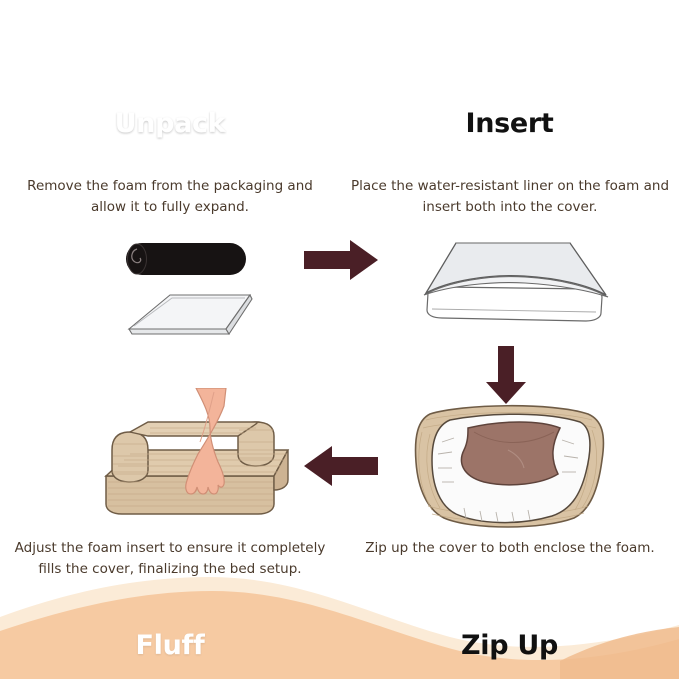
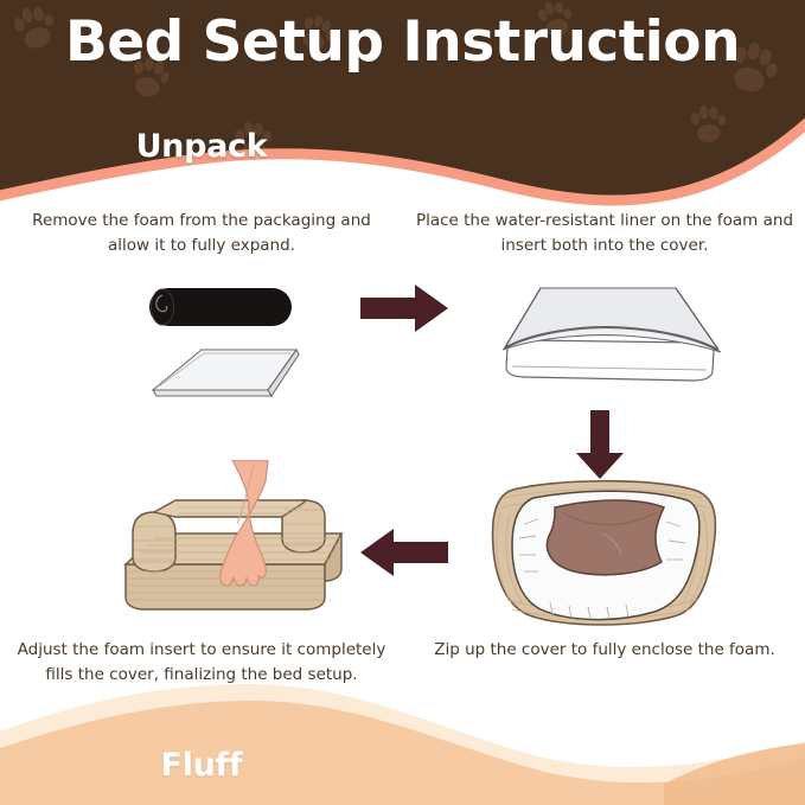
+ Bed Setup Instruction
  Unpack
- Insert
  Remove the foam from the packaging and allow it to fully expand.
  Place the water-resistant liner on the foam and insert both into the cover.
  Adjust the foam insert to ensure it completely fills the cover, finalizing the bed setup.
- Zip up the cover to both enclose the foam.
+ Zip up the cover to fully enclose the foam.
  Fluff
- Zip Up
